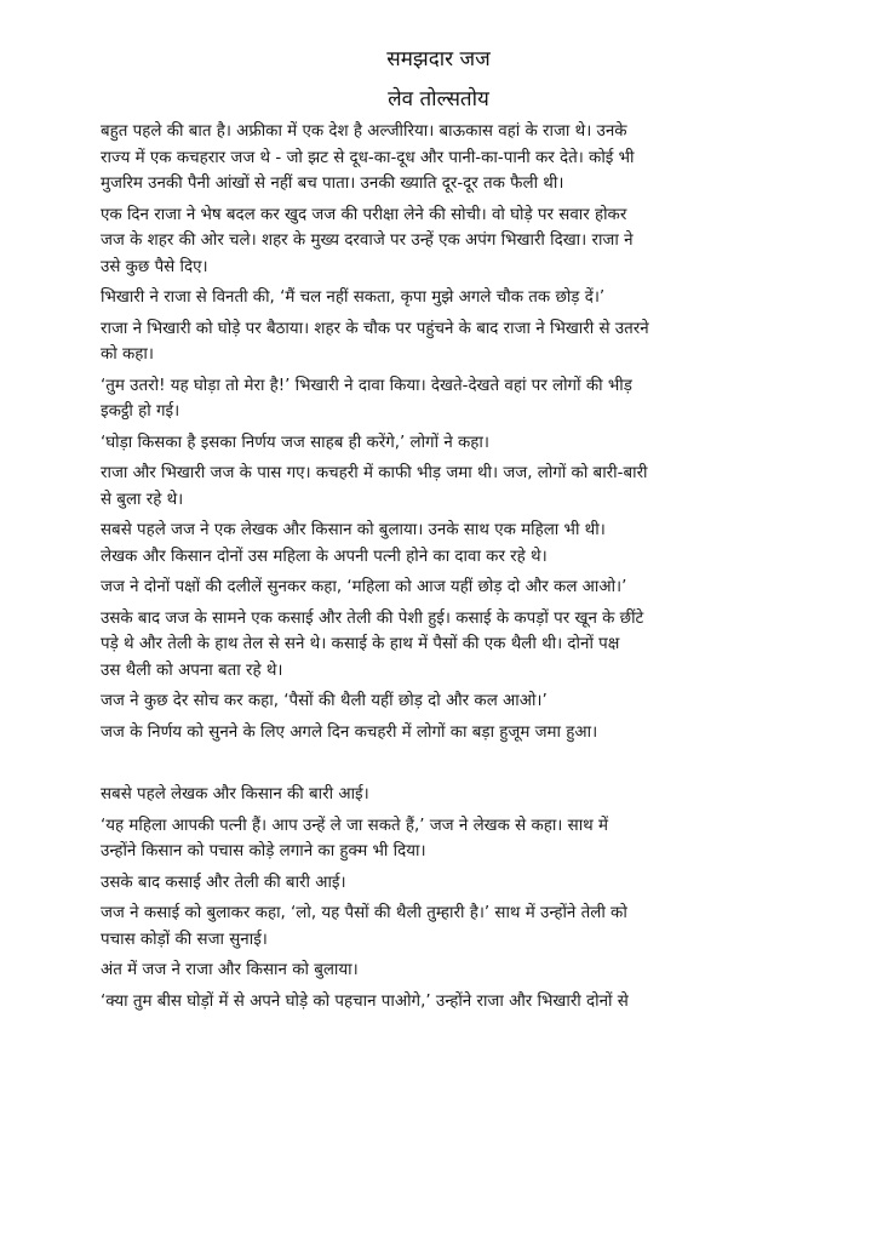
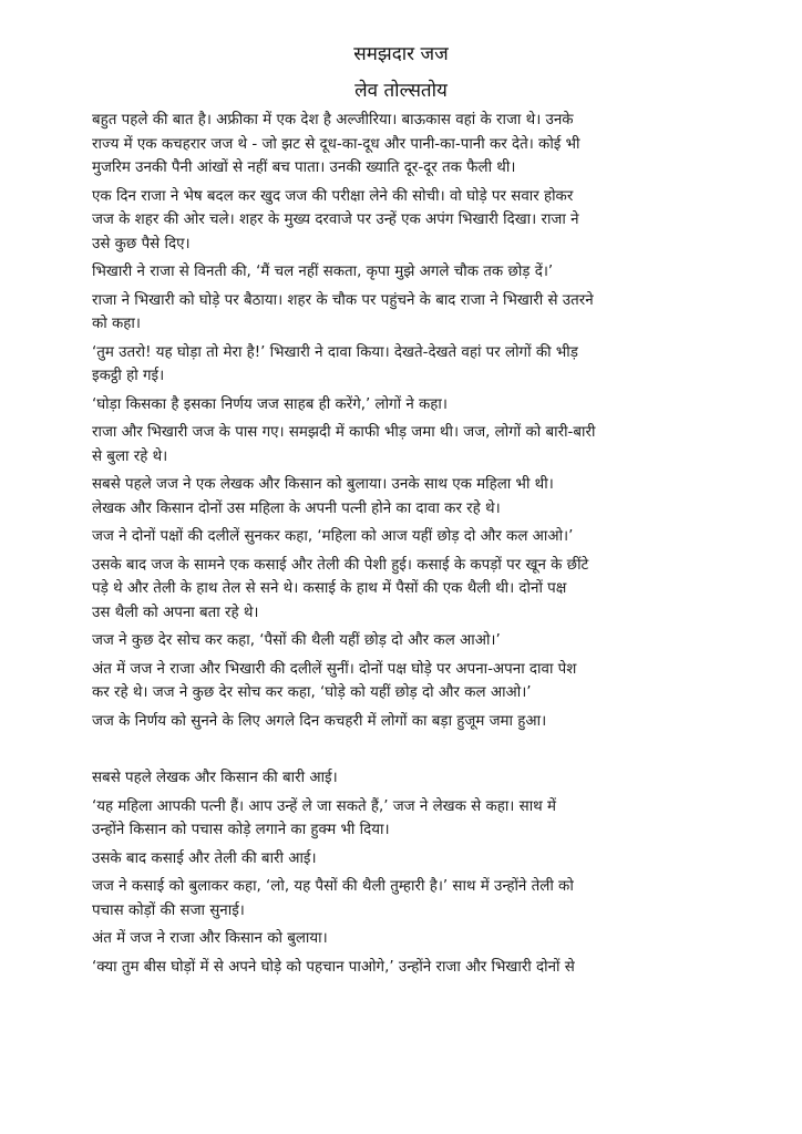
  समझदार जज
  लेव तोल्सतोय
  बहुत पहले की बात है। अफ्रीका में एक देश है अल्जीरिया। बाऊकास वहां के राजा थे। उनके
  राज्य में एक कचहरार जज थे - जो झट से दूध-का-दूध और पानी-का-पानी कर देते। कोई भी
  मुजरिम उनकी पैनी आंखों से नहीं बच पाता। उनकी ख्याति दूर-दूर तक फैली थी।
  एक दिन राजा ने भेष बदल कर खुद जज की परीक्षा लेने की सोची। वो घोड़े पर सवार होकर
  जज के शहर की ओर चले। शहर के मुख्य दरवाजे पर उन्हें एक अपंग भिखारी दिखा। राजा ने
  उसे कुछ पैसे दिए।
  भिखारी ने राजा से विनती की, ‘मैं चल नहीं सकता, कृपा मुझे अगले चौक तक छोड़ दें।’
  राजा ने भिखारी को घोड़े पर बैठाया। शहर के चौक पर पहुंचने के बाद राजा ने भिखारी से उतरने
  को कहा।
  ‘तुम उतरो! यह घोड़ा तो मेरा है!’ भिखारी ने दावा किया। देखते-देखते वहां पर लोगों की भीड़
  इकट्ठी हो गई।
  ‘घोड़ा किसका है इसका निर्णय जज साहब ही करेंगे,’ लोगों ने कहा।
- राजा और भिखारी जज के पास गए। कचहरी में काफी भीड़ जमा थी। जज, लोगों को बारी-बारी
+ राजा और भिखारी जज के पास गए। समझदी में काफी भीड़ जमा थी। जज, लोगों को बारी-बारी
  से बुला रहे थे।
  सबसे पहले जज ने एक लेखक और किसान को बुलाया। उनके साथ एक महिला भी थी।
  लेखक और किसान दोनों उस महिला के अपनी पत्नी होने का दावा कर रहे थे।
  जज ने दोनों पक्षों की दलीलें सुनकर कहा, ‘महिला को आज यहीं छोड़ दो और कल आओ।’
  उसके बाद जज के सामने एक कसाई और तेली की पेशी हुई। कसाई के कपड़ों पर खून के छींटे
  पड़े थे और तेली के हाथ तेल से सने थे। कसाई के हाथ में पैसों की एक थैली थी। दोनों पक्ष
  उस थैली को अपना बता रहे थे।
  जज ने कुछ देर सोच कर कहा, ‘पैसों की थैली यहीं छोड़ दो और कल आओ।’
+ अंत में जज ने राजा और भिखारी की दलीलें सुनीं। दोनों पक्ष घोड़े पर अपना-अपना दावा पेश
+ कर रहे थे। जज ने कुछ देर सोच कर कहा, ‘घोड़े को यहीं छोड़ दो और कल आओ।’
  जज के निर्णय को सुनने के लिए अगले दिन कचहरी में लोगों का बड़ा हुजूम जमा हुआ।
  सबसे पहले लेखक और किसान की बारी आई।
  ‘यह महिला आपकी पत्नी हैं। आप उन्हें ले जा सकते हैं,’ जज ने लेखक से कहा। साथ में
  उन्होंने किसान को पचास कोड़े लगाने का हुक्म भी दिया।
  उसके बाद कसाई और तेली की बारी आई।
  जज ने कसाई को बुलाकर कहा, ‘लो, यह पैसों की थैली तुम्हारी है।’ साथ में उन्होंने तेली को
  पचास कोड़ों की सजा सुनाई।
  अंत में जज ने राजा और किसान को बुलाया।
  ‘क्या तुम बीस घोड़ों में से अपने घोड़े को पहचान पाओगे,’ उन्होंने राजा और भिखारी दोनों से
